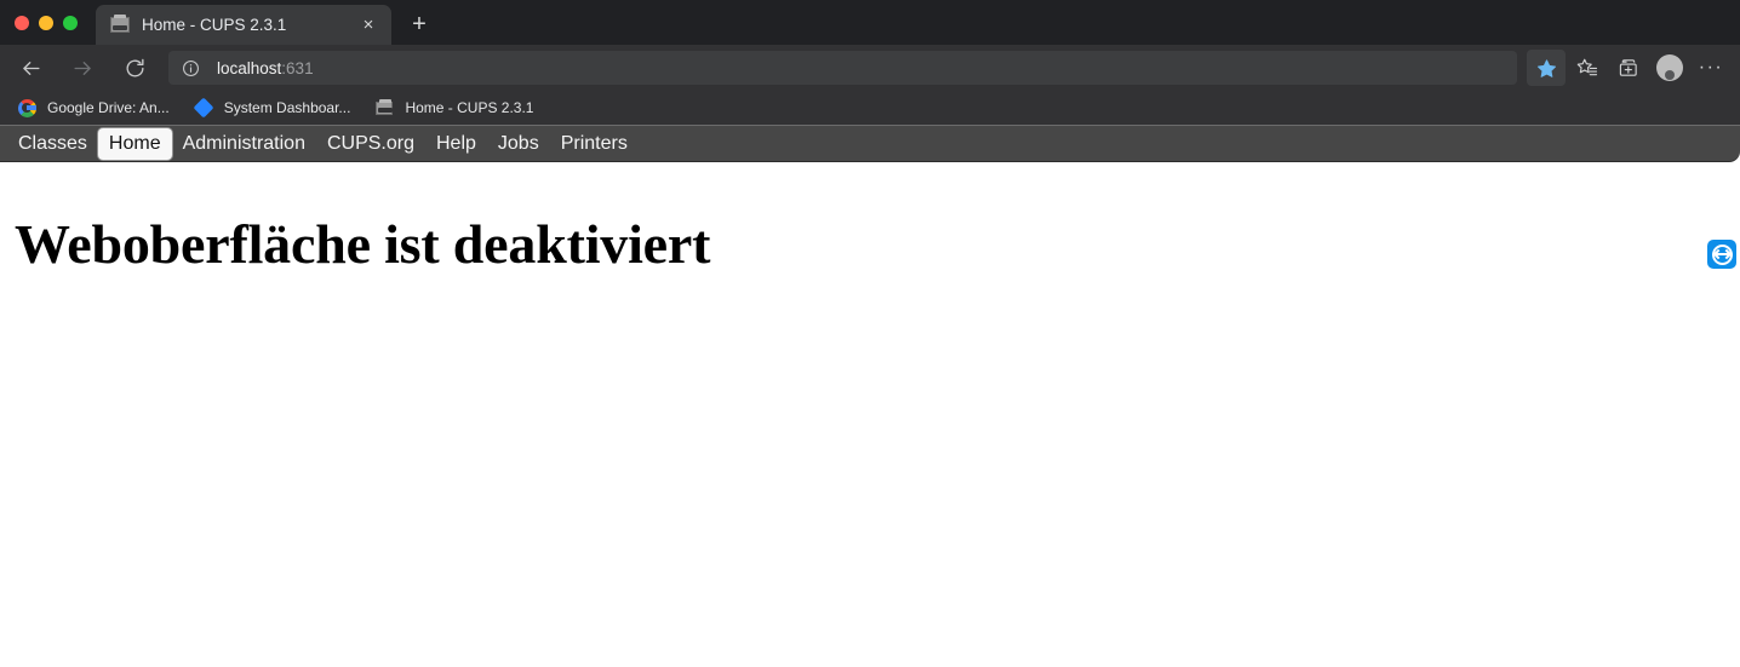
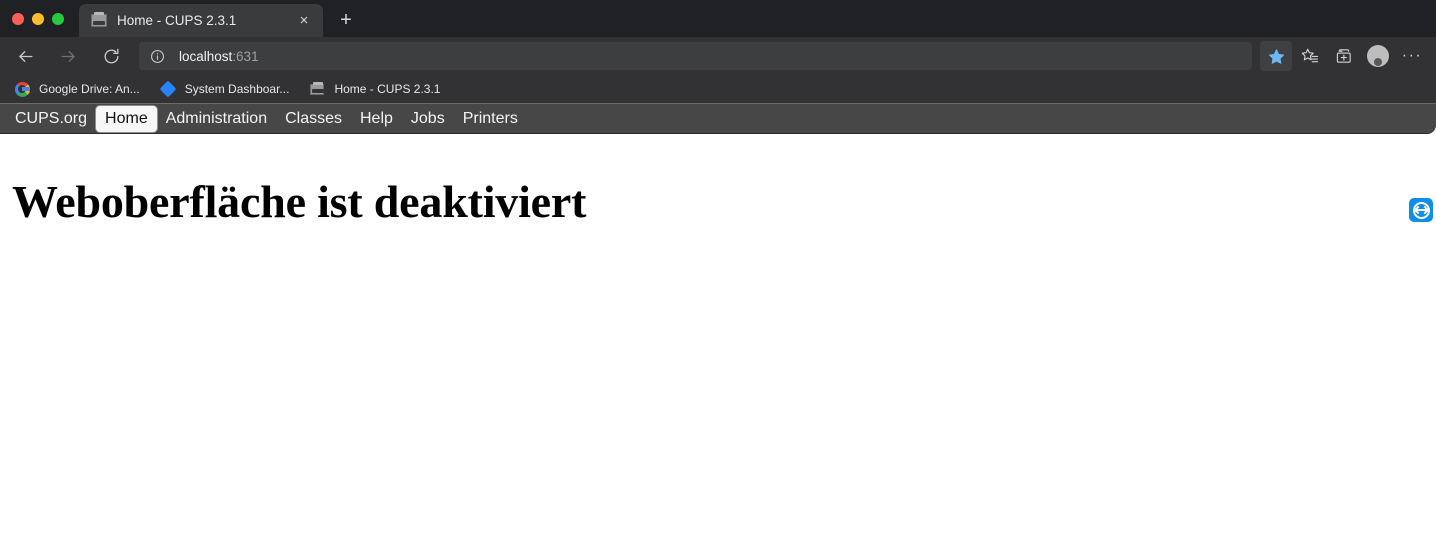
  Home - CUPS 2.3.1
  ×
  +
  localhost:631
  ···
  Google Drive: An...
  System Dashboar...
  Home - CUPS 2.3.1
- Classes
+ CUPS.org
  Home
  Administration
- CUPS.org
+ Classes
  Help
  Jobs
  Printers
  Weboberfläche ist deaktiviert
